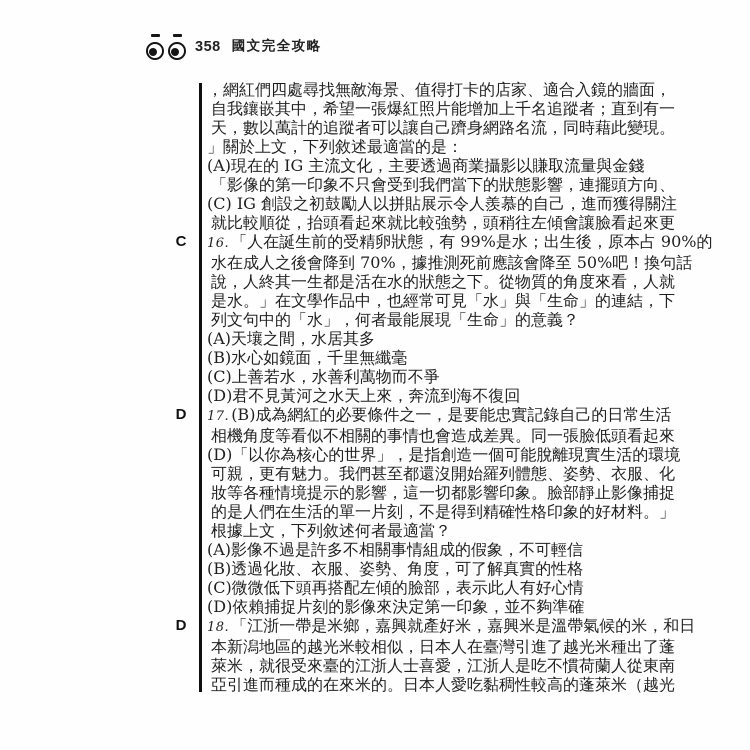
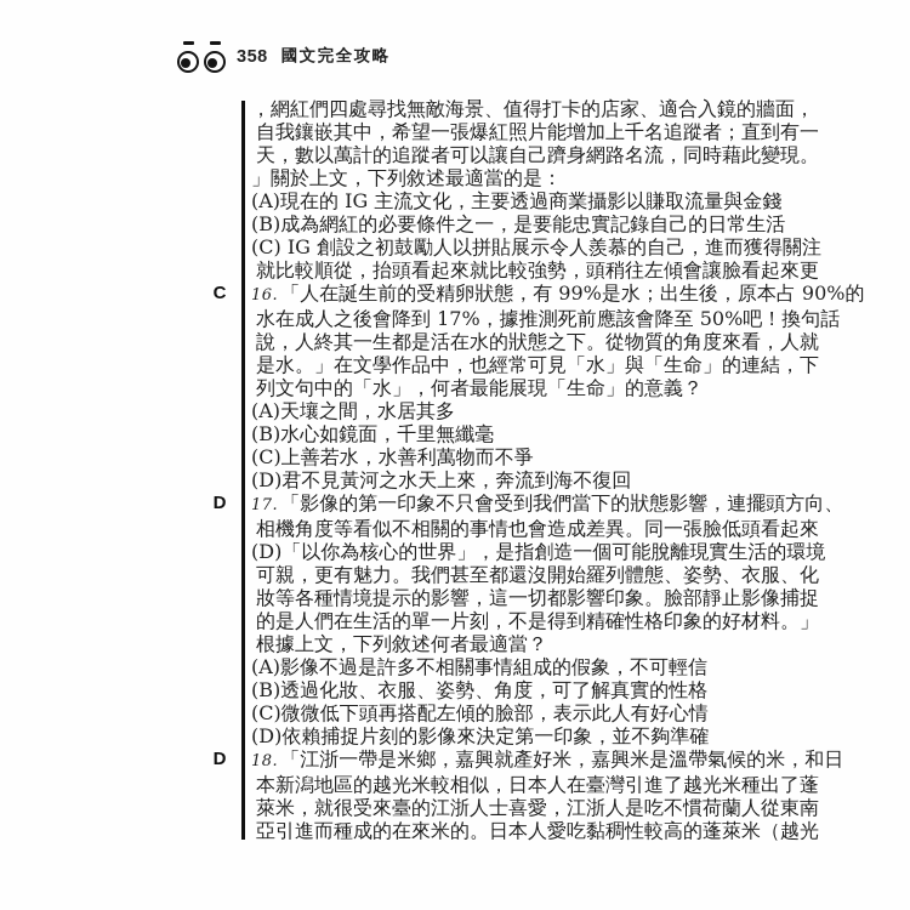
  358
  國文完全攻略
  ，網紅們四處尋找無敵海景、值得打卡的店家、適合入鏡的牆面，
  自我鑲嵌其中，希望一張爆紅照片能增加上千名追蹤者；直到有一
  天，數以萬計的追蹤者可以讓自己躋身網路名流，同時藉此變現。
  」關於上文，下列敘述最適當的是：
  (A)現在的 IG 主流文化，主要透過商業攝影以賺取流量與金錢
- 「影像的第一印象不只會受到我們當下的狀態影響，連擺頭方向、
+ (B)成為網紅的必要條件之一，是要能忠實記錄自己的日常生活
  (C) IG 創設之初鼓勵人以拼貼展示令人羨慕的自己，進而獲得關注
  就比較順從，抬頭看起來就比較強勢，頭稍往左傾會讓臉看起來更
  C
  16. 「人在誕生前的受精卵狀態，有 99%是水；出生後，原本占 90%的
- 水在成人之後會降到 70%，據推測死前應該會降至 50%吧！換句話
+ 水在成人之後會降到 17%，據推測死前應該會降至 50%吧！換句話
  說，人終其一生都是活在水的狀態之下。從物質的角度來看，人就
  是水。」在文學作品中，也經常可見「水」與「生命」的連結，下
  列文句中的「水」，何者最能展現「生命」的意義？
  (A)天壤之間，水居其多
  (B)水心如鏡面，千里無纖毫
  (C)上善若水，水善利萬物而不爭
  (D)君不見黃河之水天上來，奔流到海不復回
  D
- 17. (B)成為網紅的必要條件之一，是要能忠實記錄自己的日常生活
+ 17. 「影像的第一印象不只會受到我們當下的狀態影響，連擺頭方向、
  相機角度等看似不相關的事情也會造成差異。同一張臉低頭看起來
  (D)「以你為核心的世界」，是指創造一個可能脫離現實生活的環境
  可親，更有魅力。我們甚至都還沒開始羅列體態、姿勢、衣服、化
  妝等各種情境提示的影響，這一切都影響印象。臉部靜止影像捕捉
  的是人們在生活的單一片刻，不是得到精確性格印象的好材料。」
  根據上文，下列敘述何者最適當？
  (A)影像不過是許多不相關事情組成的假象，不可輕信
  (B)透過化妝、衣服、姿勢、角度，可了解真實的性格
  (C)微微低下頭再搭配左傾的臉部，表示此人有好心情
  (D)依賴捕捉片刻的影像來決定第一印象，並不夠準確
  D
  18. 「江浙一帶是米鄉，嘉興就產好米，嘉興米是溫帶氣候的米，和日
  本新潟地區的越光米較相似，日本人在臺灣引進了越光米種出了蓬
  萊米，就很受來臺的江浙人士喜愛，江浙人是吃不慣荷蘭人從東南
  亞引進而種成的在來米的。日本人愛吃黏稠性較高的蓬萊米（越光
